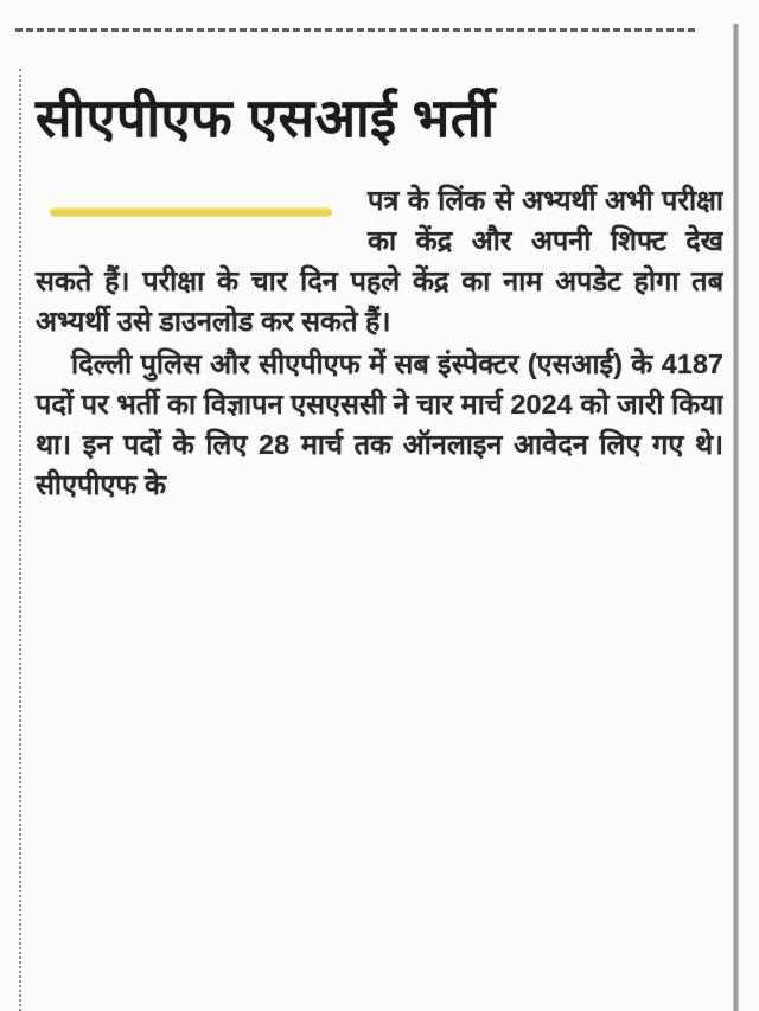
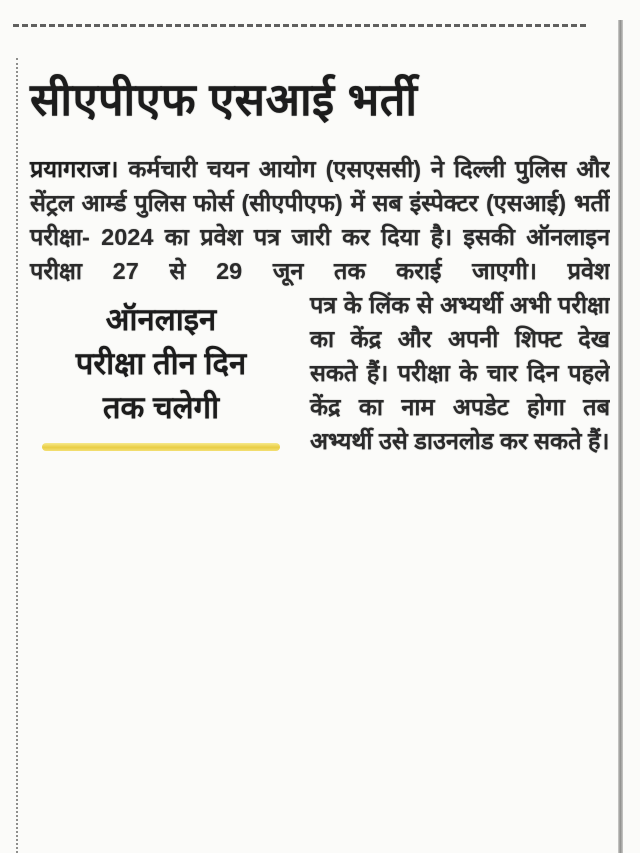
  सीएपीएफ एसआई भर्ती
+ प्रयागराज। कर्मचारी चयन आयोग (एसएससी) ने दिल्ली पुलिस और सेंट्रल आर्म्ड पुलिस फोर्स (सीएपीएफ) में सब इंस्पेक्टर (एसआई) भर्ती परीक्षा- 2024 का प्रवेश पत्र जारी कर दिया है। इसकी ऑनलाइन परीक्षा 27 से 29 जून तक कराई जाएगी। प्रवेश
+ ऑनलाइन
+ परीक्षा तीन दिन
+ तक चलेगी
  पत्र के लिंक से अभ्यर्थी अभी परीक्षा का केंद्र और अपनी शिफ्ट देख सकते हैं। परीक्षा के चार दिन पहले केंद्र का नाम अपडेट होगा तब अभ्यर्थी उसे डाउनलोड कर सकते हैं।
- दिल्ली पुलिस और सीएपीएफ में सब इंस्पेक्टर (एसआई) के 4187 पदों पर भर्ती का विज्ञापन एसएससी ने चार मार्च 2024 को जारी किया था। इन पदों के लिए 28 मार्च तक ऑनलाइन आवेदन लिए गए थे। सीएपीएफ के
